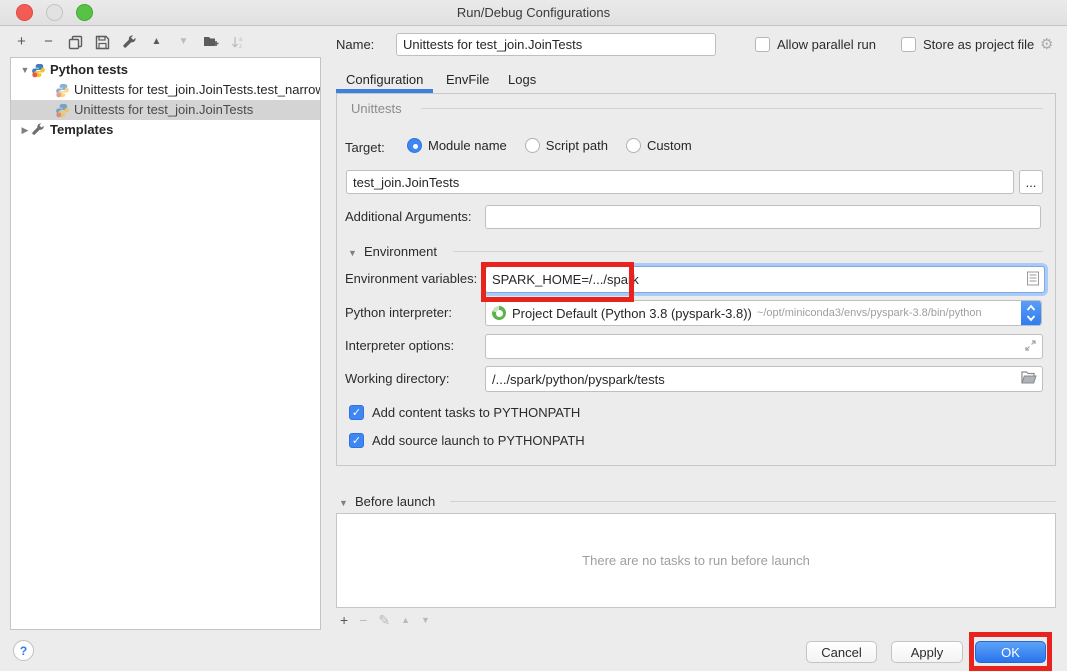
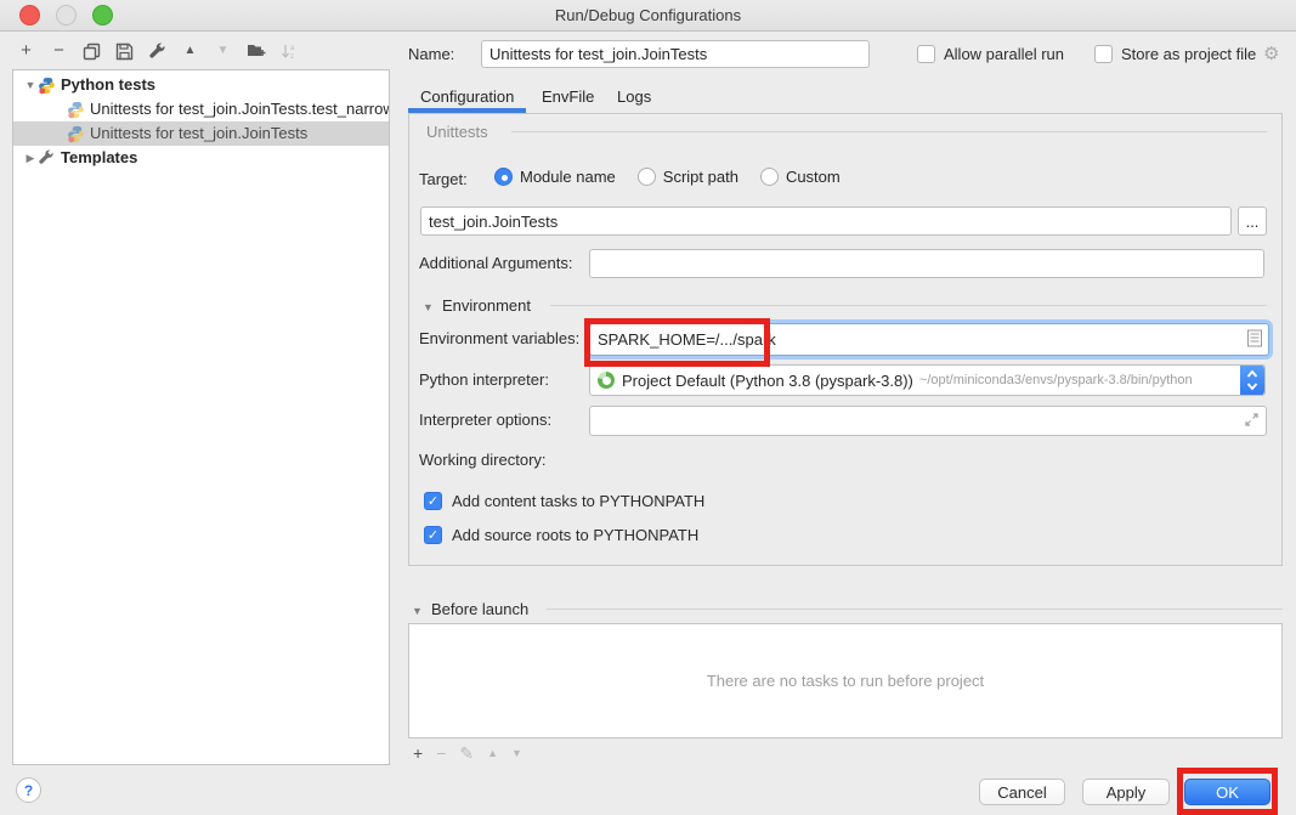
  Run/Debug Configurations
  +
  −
  ▲
  ▼
  ▼
  Python tests
  Unittests for test_join.JoinTests.test_narro
  Unittests for test_join.JoinTests
  ▶
  Templates
  Name:
  Unittests for test_join.JoinTests
  Allow parallel run
  Store as project file
  ⚙
  Configuration
  EnvFile
  Logs
  Unittests
  Target:
  Module name
  Script path
  Custom
  test_join.JoinTests
  ...
  Additional Arguments:
  ▼
  Environment
  Environment variables:
  SPARK_HOME=/.../spark
  Python interpreter:
  Project Default (Python 3.8 (pyspark-3.8))
  ~/opt/miniconda3/envs/pyspark-3.8/bin/python
  Interpreter options:
  Working directory:
- /.../spark/python/pyspark/tests
  ✓
  Add content tasks to PYTHONPATH
  ✓
- Add source launch to PYTHONPATH
+ Add source roots to PYTHONPATH
  ▼
  Before launch
- There are no tasks to run before launch
+ There are no tasks to run before project
  +
  −
  ✎
  ▲
  ▼
  ?
  Cancel
  Apply
  OK
